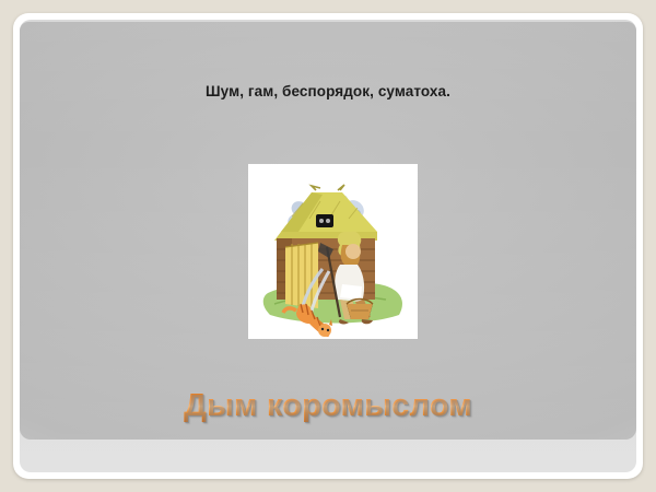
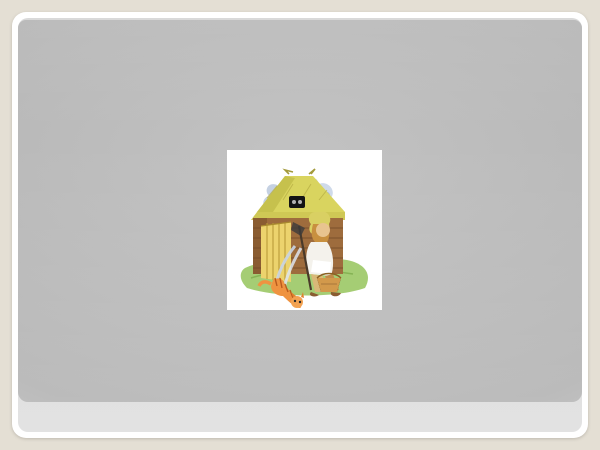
- Шум, гам, беспорядок, суматоха.
- Дым коромыслом
